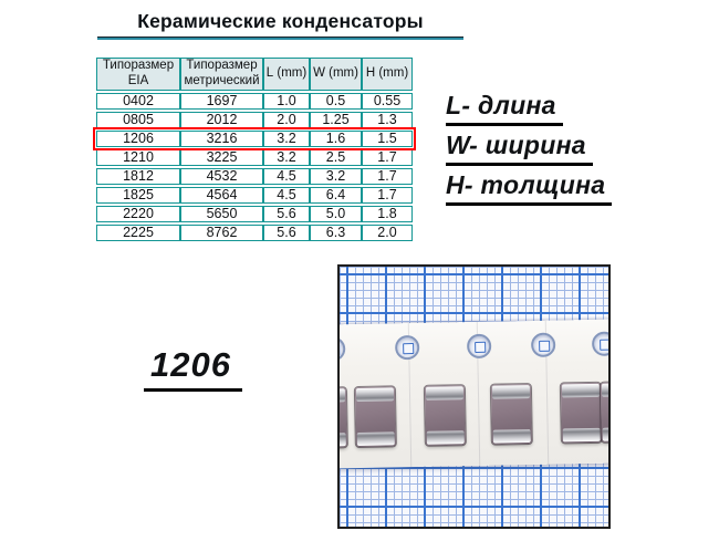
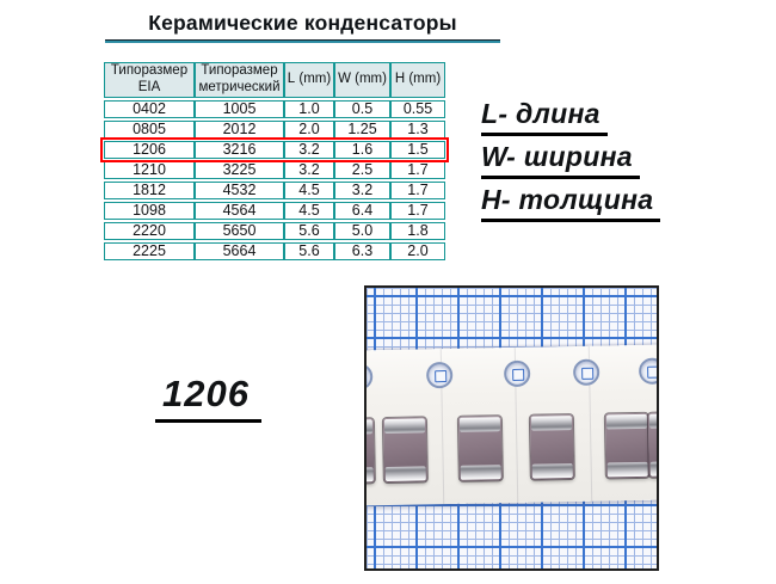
  Керамические конденсаторы
  Типоразмер EIA	Типоразмер метрический	L (mm)	W (mm)	H (mm)
- 0402	1697	1.0	0.5	0.55
+ 0402	1005	1.0	0.5	0.55
  0805	2012	2.0	1.25	1.3
  1206	3216	3.2	1.6	1.5
  1210	3225	3.2	2.5	1.7
  1812	4532	4.5	3.2	1.7
- 1825	4564	4.5	6.4	1.7
+ 1098	4564	4.5	6.4	1.7
  2220	5650	5.6	5.0	1.8
- 2225	8762	5.6	6.3	2.0
+ 2225	5664	5.6	6.3	2.0
  L- длина
  W- ширина
  H- толщина
  1206
